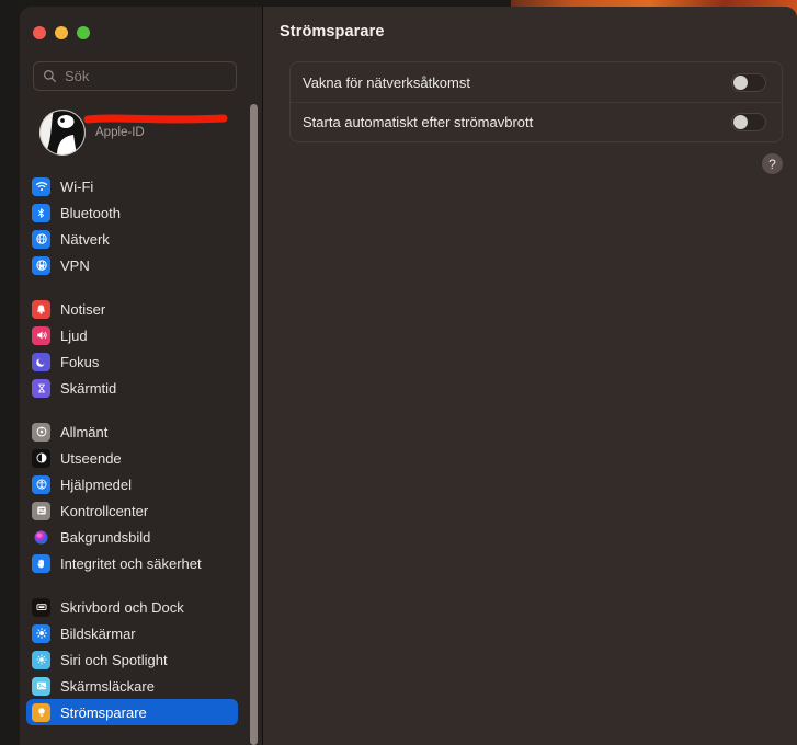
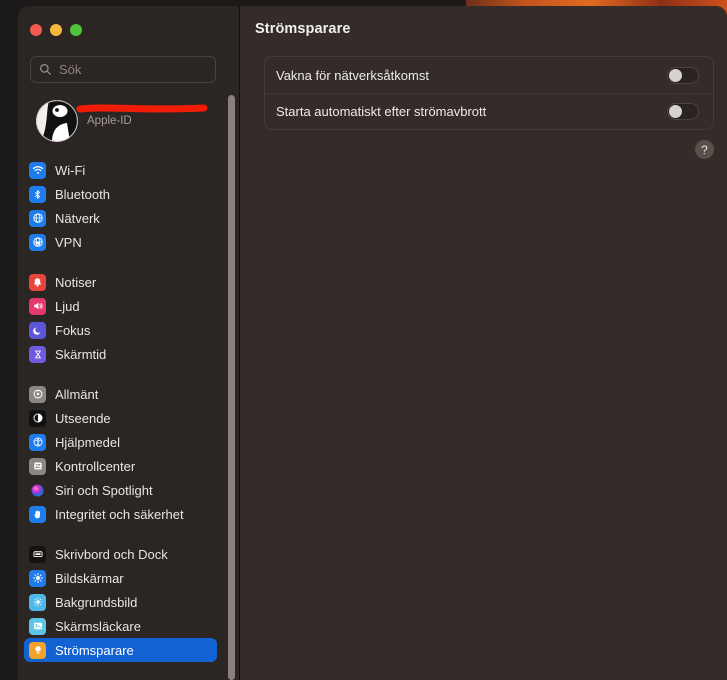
  Sök
  Apple-ID
  Wi-Fi
  Bluetooth
  Nätverk
  VPN
  Notiser
  Ljud
  Fokus
  Skärmtid
  Allmänt
  Utseende
  Hjälpmedel
  Kontrollcenter
- Bakgrundsbild
+ Siri och Spotlight
  Integritet och säkerhet
  Skrivbord och Dock
  Bildskärmar
- Siri och Spotlight
+ Bakgrundsbild
  Skärmsläckare
  Strömsparare
  Strömsparare
  Vakna för nätverksåtkomst
  Starta automatiskt efter strömavbrott
  ?
